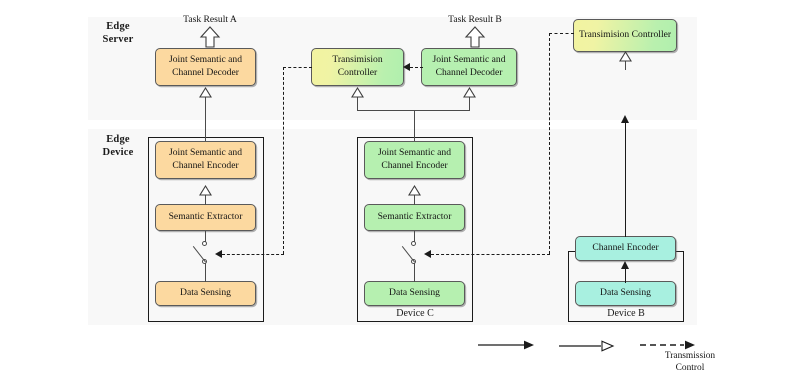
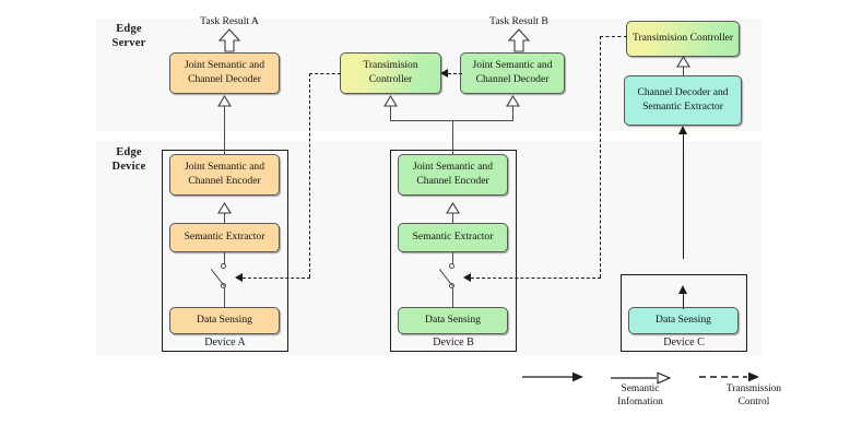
  Edge
  Server
  Edge
  Device
  Task Result A
  Task Result B
  Joint Semantic and Channel Decoder
  Transimision Controller
  Joint Semantic and Channel Decoder
  Transimision Controller
+ Channel Decoder and Semantic Extractor
+ Device A
  Joint Semantic and Channel Encoder
  Semantic Extractor
  Data Sensing
- Device C
+ Device B
  Joint Semantic and Channel Encoder
  Semantic Extractor
  Data Sensing
- Device B
+ Device C
- Channel Encoder
  Data Sensing
+ Semantic
+ Infomation
  Transmission
  Control
